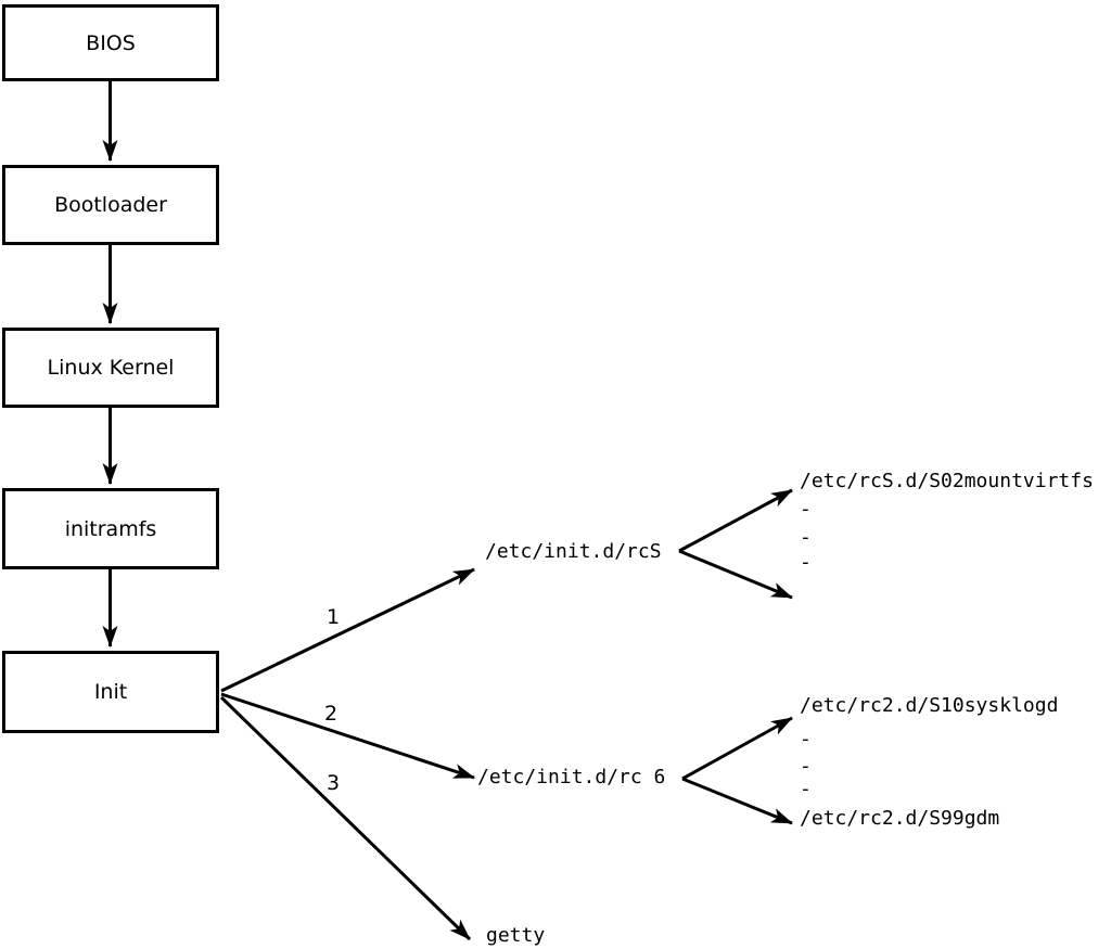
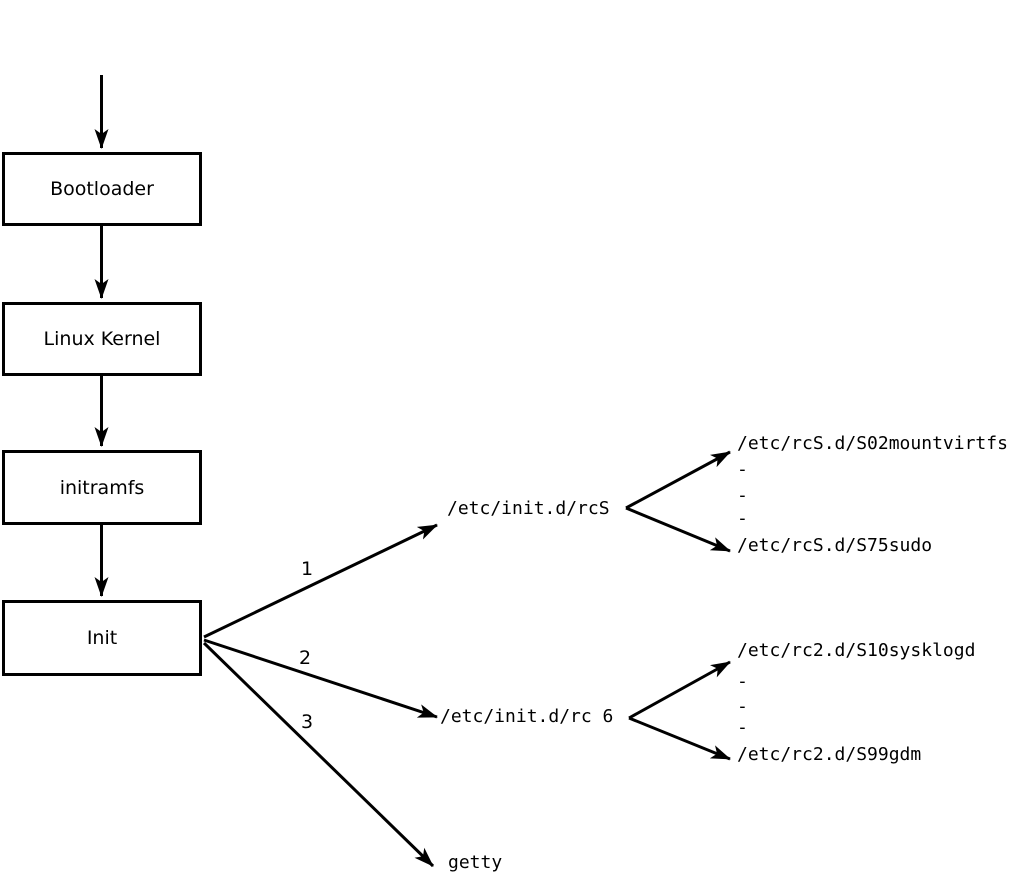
- BIOS
  Bootloader
  Linux Kernel
  initramfs
  Init
  1
  2
  3
  /etc/init.d/rcS
  /etc/init.d/rc 6
  getty
  /etc/rcS.d/S02mountvirtfs
  -
  -
  -
+ /etc/rcS.d/S75sudo
  /etc/rc2.d/S10sysklogd
  -
  -
  -
  /etc/rc2.d/S99gdm
